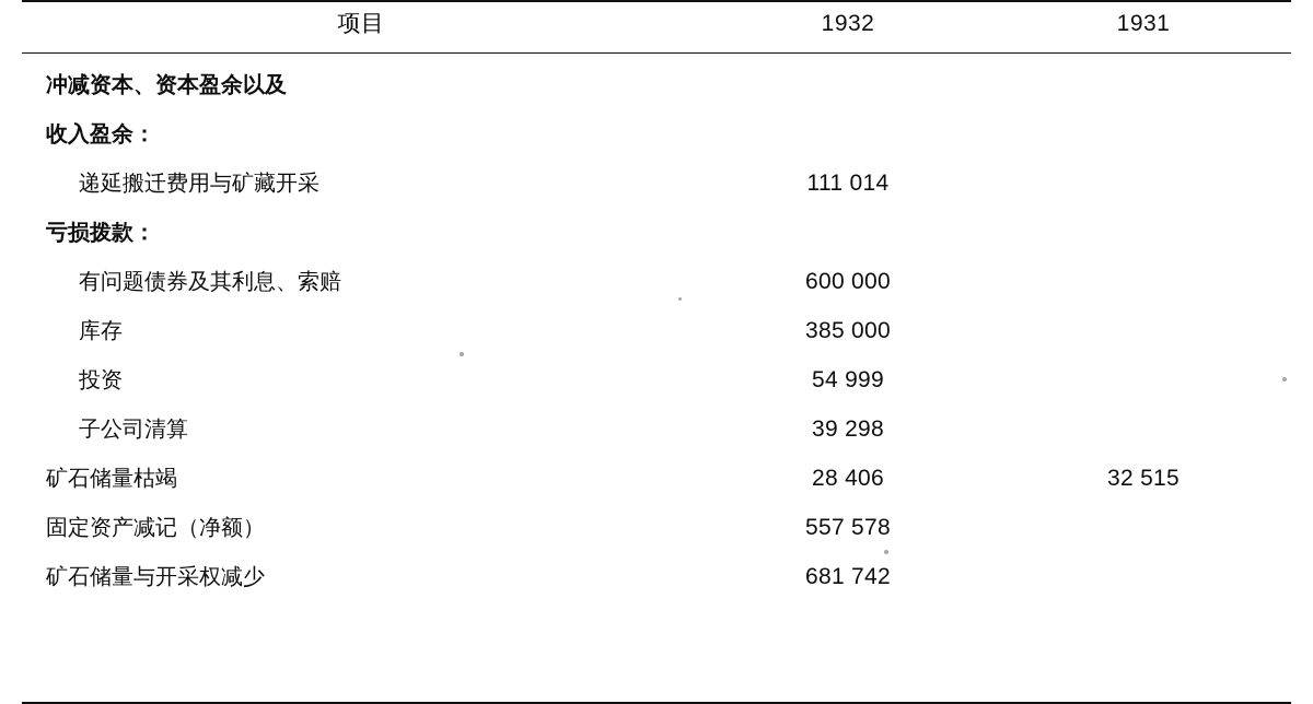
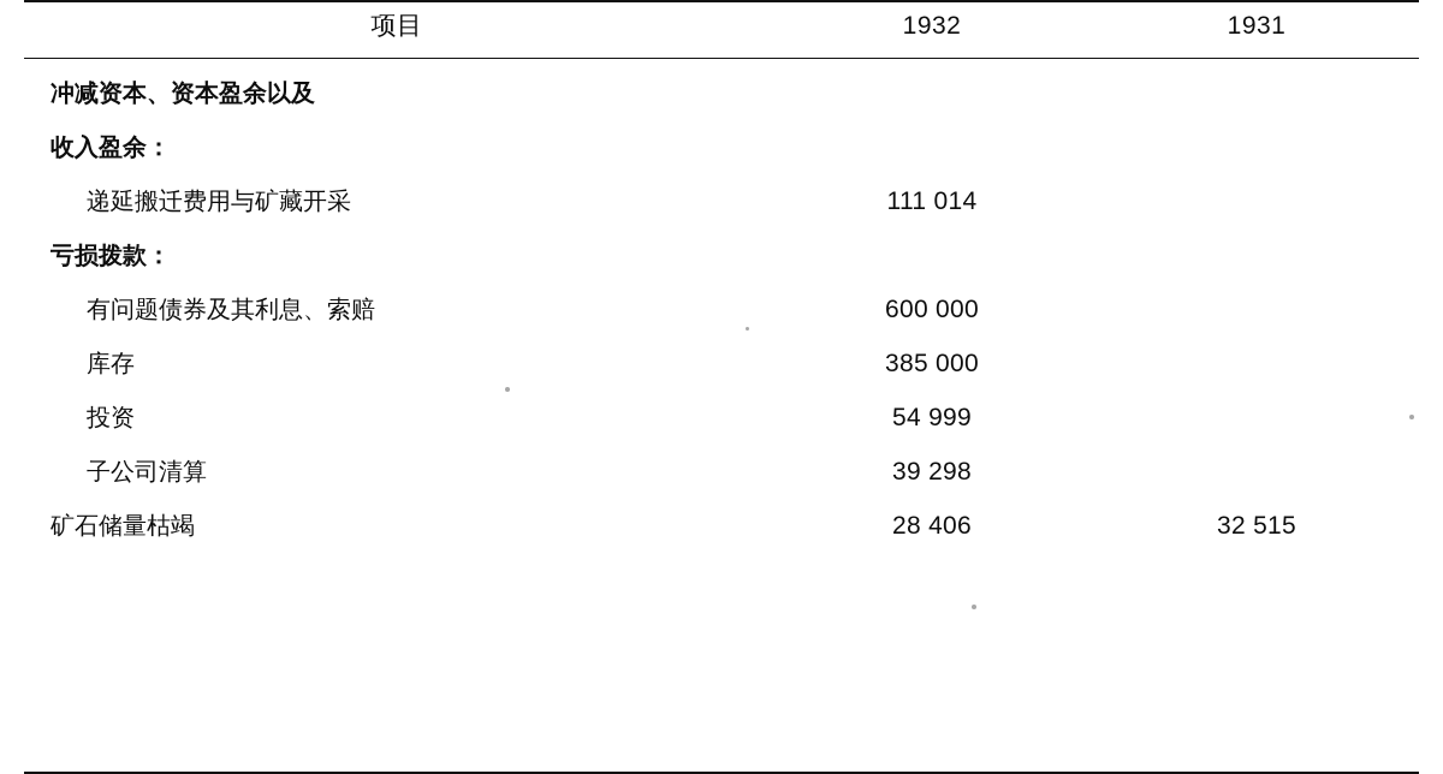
  项目	1932	1931
  冲减资本、资本盈余以及
  收入盈余：
  递延搬迁费用与矿藏开采	111 014
  亏损拨款：
  有问题债券及其利息、索赔	600 000
  库存	385 000
  投资	54 999
  子公司清算	39 298
  矿石储量枯竭	28 406	32 515
- 固定资产减记（净额）	557 578
- 矿石储量与开采权减少	681 742
